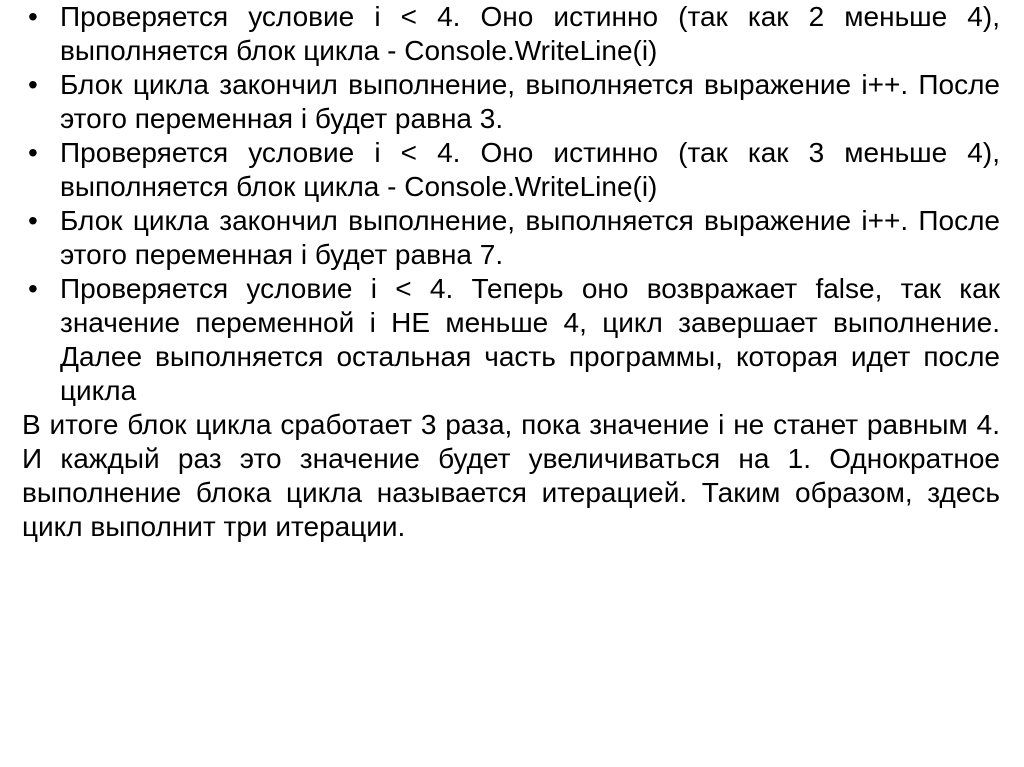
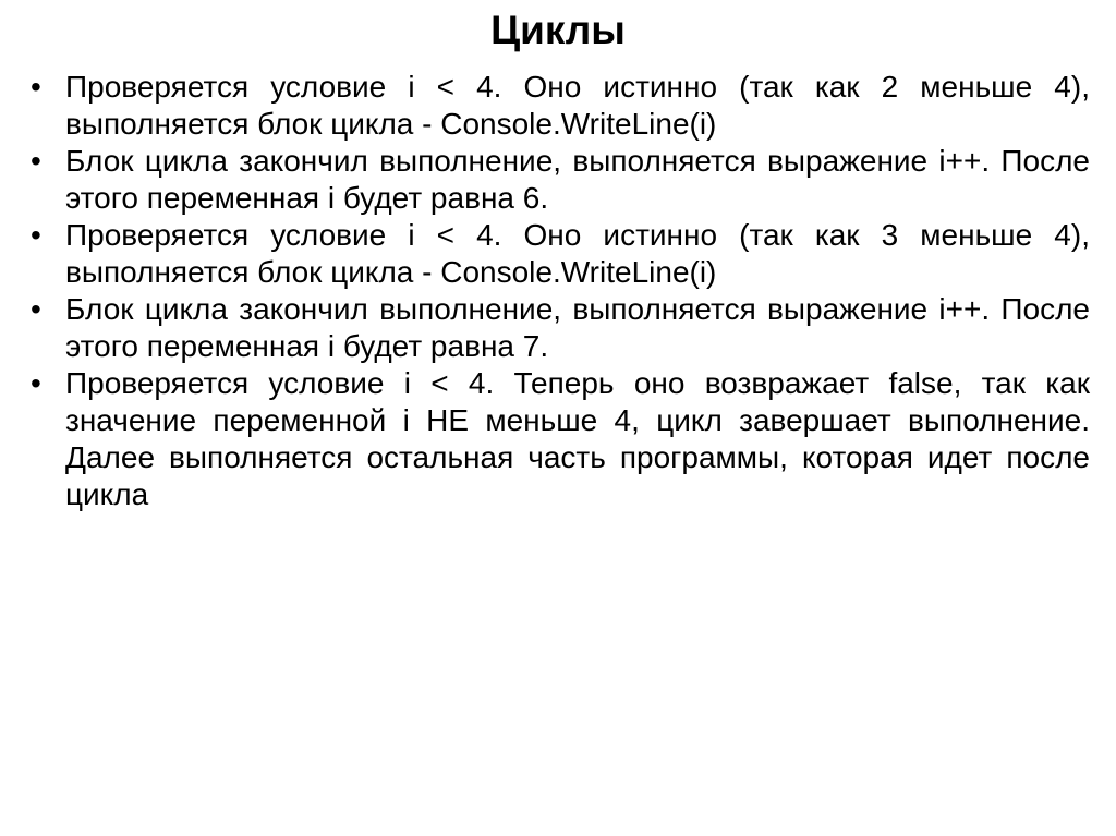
+ Циклы
  •
  Проверяется условие i < 4. Оно истинно (так как 2 меньше 4), выполняется блок цикла - Console.WriteLine(i)
  •
- Блок цикла закончил выполнение, выполняется выражение i++. После этого переменная i будет равна 3.
+ Блок цикла закончил выполнение, выполняется выражение i++. После этого переменная i будет равна 6.
  •
  Проверяется условие i < 4. Оно истинно (так как 3 меньше 4), выполняется блок цикла - Console.WriteLine(i)
  •
  Блок цикла закончил выполнение, выполняется выражение i++. После этого переменная i будет равна 7.
  •
  Проверяется условие i < 4. Теперь оно возвражает false, так как значение переменной i НЕ меньше 4, цикл завершает выполнение. Далее выполняется остальная часть программы, которая идет после цикла
- В итоге блок цикла сработает 3 раза, пока значение i не станет равным 4. И каждый раз это значение будет увеличиваться на 1. Однократное выполнение блока цикла называется итерацией. Таким образом, здесь цикл выполнит три итерации.
